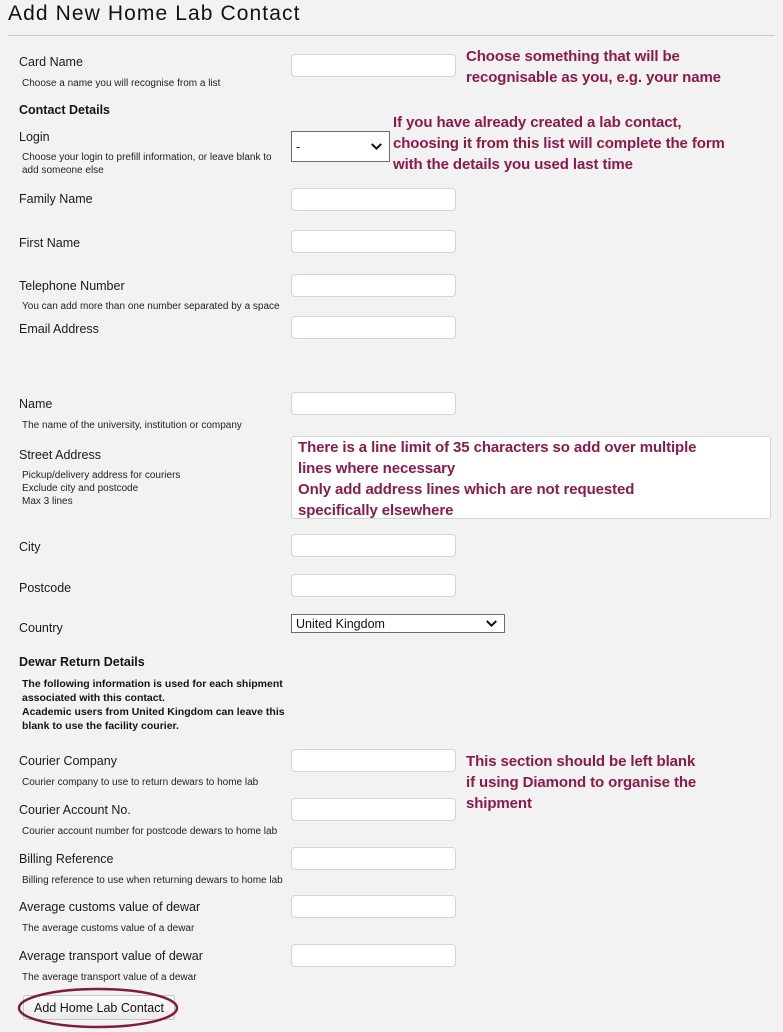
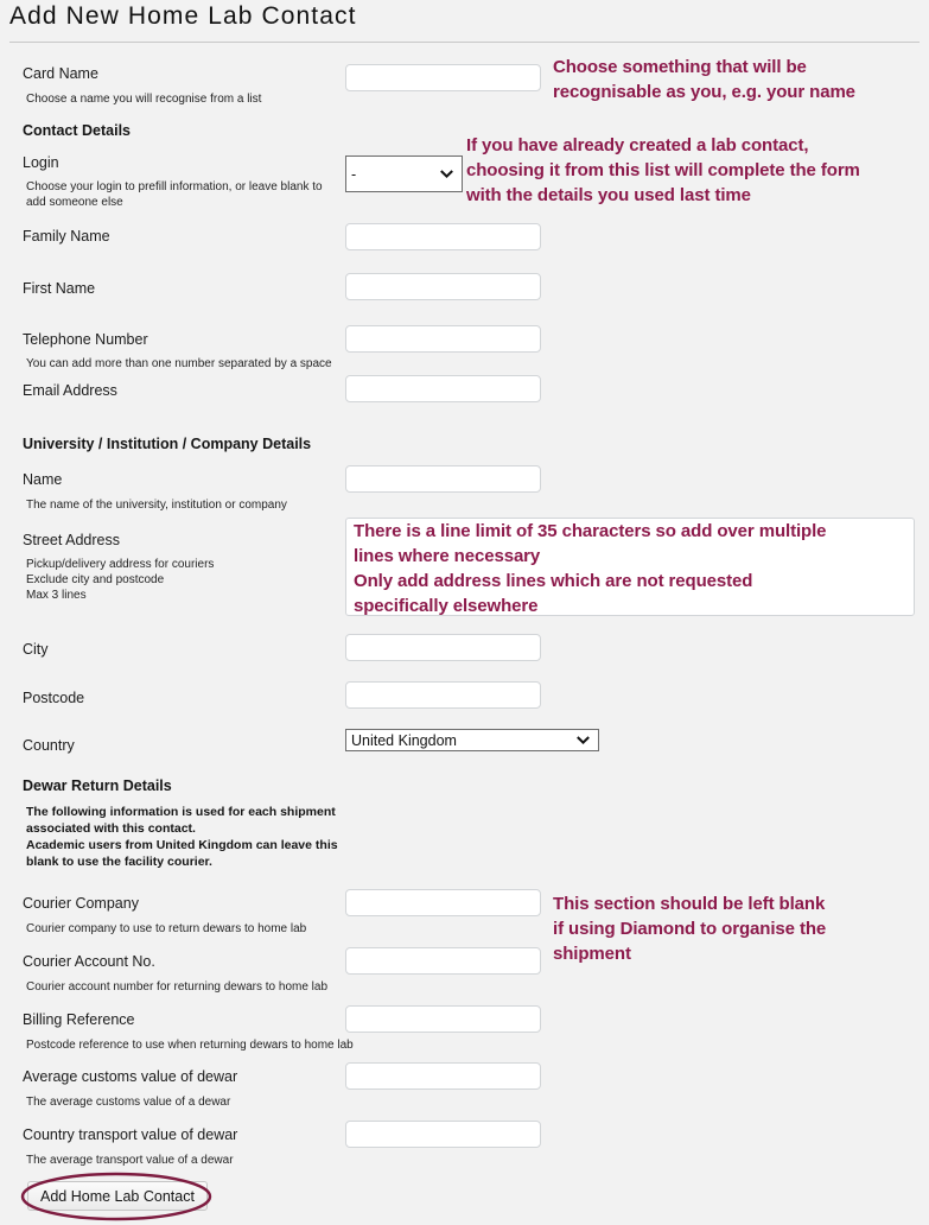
  Add New Home Lab Contact
  Card Name
  Choose a name you will recognise from a list
  Contact Details
  Login
  Choose your login to prefill information, or leave blank to
  add someone else
  -
  Family Name
  First Name
  Telephone Number
  You can add more than one number separated by a space
  Email Address
+ University / Institution / Company Details
  Name
  The name of the university, institution or company
  Street Address
  Pickup/delivery address for couriers
  Exclude city and postcode
  Max 3 lines
  City
  Postcode
  Country
  United Kingdom
  Dewar Return Details
  The following information is used for each shipment
  associated with this contact.
  Academic users from United Kingdom can leave this
  blank to use the facility courier.
  Courier Company
  Courier company to use to return dewars to home lab
  Courier Account No.
- Courier account number for postcode dewars to home lab
+ Courier account number for returning dewars to home lab
  Billing Reference
- Billing reference to use when returning dewars to home lab
+ Postcode reference to use when returning dewars to home lab
  Average customs value of dewar
  The average customs value of a dewar
- Average transport value of dewar
+ Country transport value of dewar
  The average transport value of a dewar
  Add Home Lab Contact
  Choose something that will be
  recognisable as you, e.g. your name
  If you have already created a lab contact,
  choosing it from this list will complete the form
  with the details you used last time
  There is a line limit of 35 characters so add over multiple
  lines where necessary
  Only add address lines which are not requested
  specifically elsewhere
  This section should be left blank
  if using Diamond to organise the
  shipment
